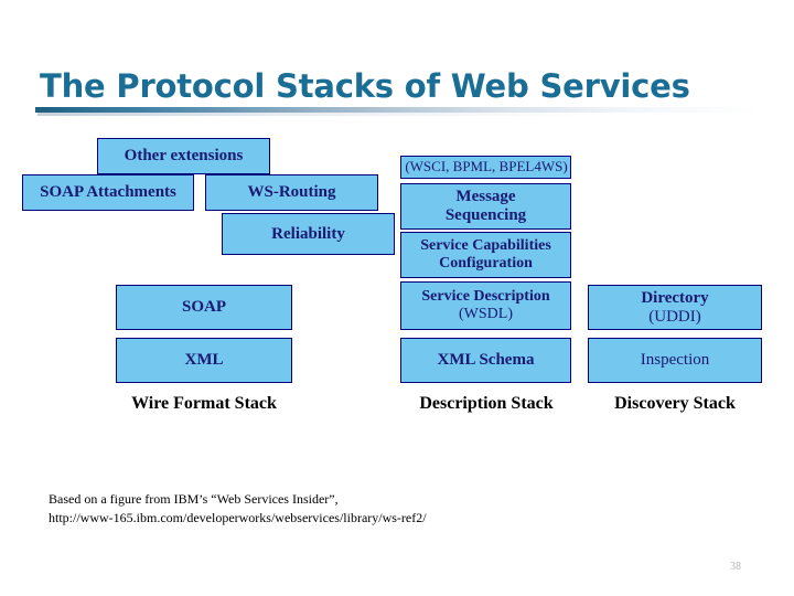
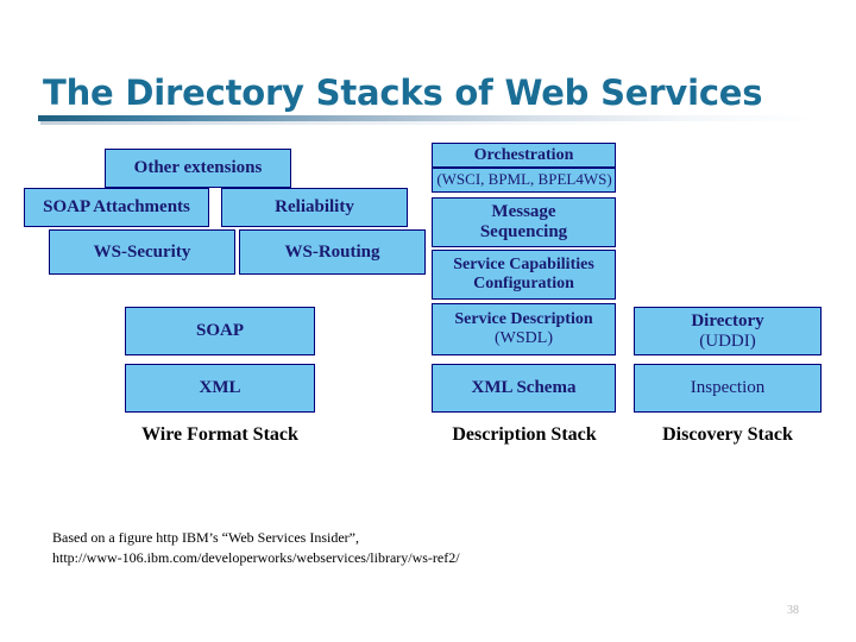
- The Protocol Stacks of Web Services
+ The Directory Stacks of Web Services
  Other extensions
  SOAP Attachments
- WS-Routing
+ Reliability
+ WS-Security
- Reliability
+ WS-Routing
  SOAP
  XML
  Wire Format Stack
+ Orchestration
  (WSCI, BPML, BPEL4WS)
  Message
  Sequencing
  Service Capabilities
  Configuration
  Service Description
  (WSDL)
  XML Schema
  Description Stack
  Directory
  (UDDI)
  Inspection
  Discovery Stack
- Based on a figure from IBM’s “Web Services Insider”,
+ Based on a figure http IBM’s “Web Services Insider”,
- http://www-165.ibm.com/developerworks/webservices/library/ws-ref2/
+ http://www-106.ibm.com/developerworks/webservices/library/ws-ref2/
  38
